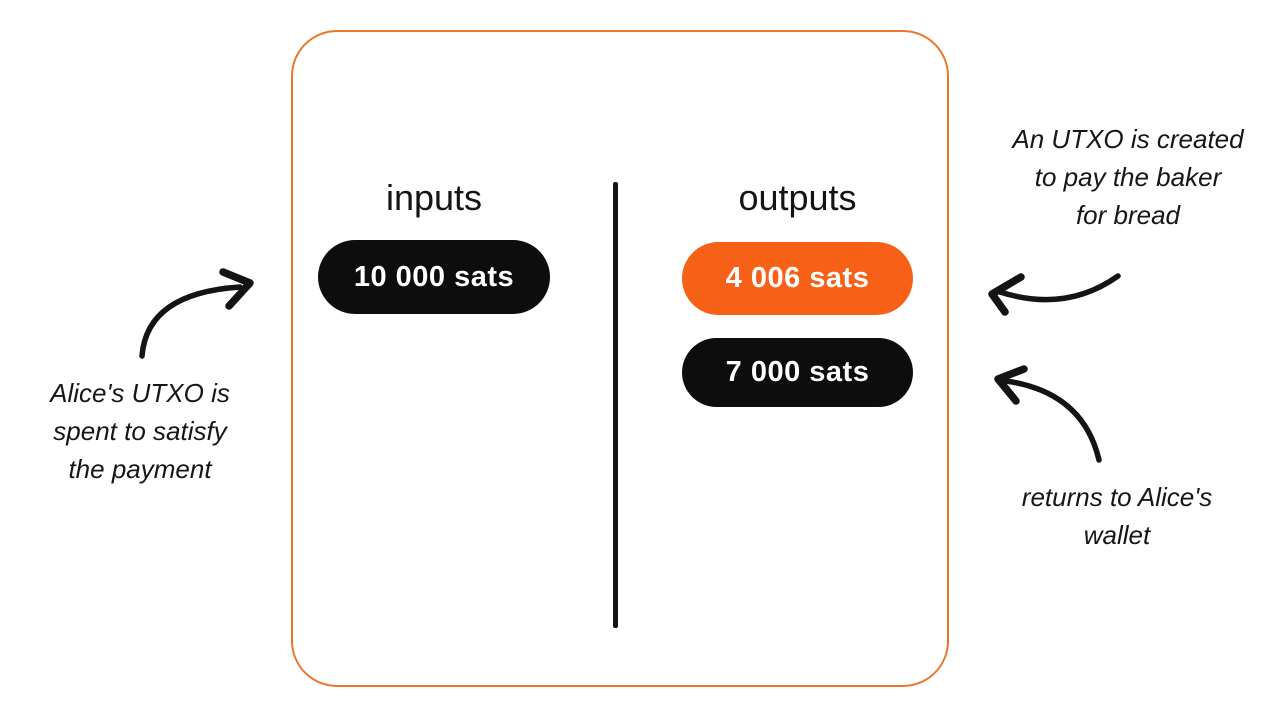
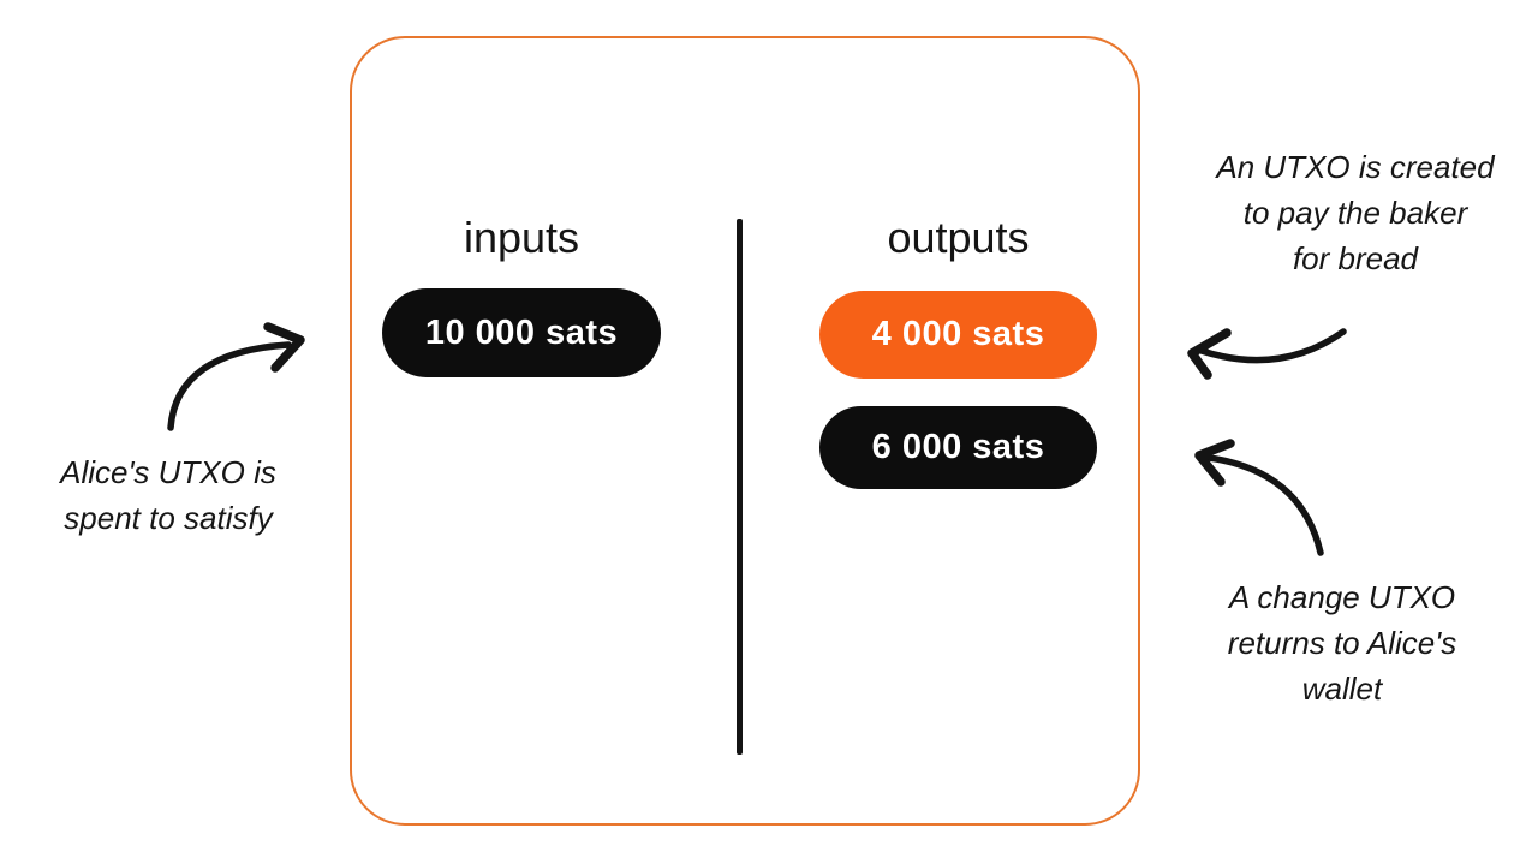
  inputs
  outputs
  10 000 sats
- 4 006 sats
+ 4 000 sats
- 7 000 sats
+ 6 000 sats
  Alice's UTXO is
  spent to satisfy
- the payment
  An UTXO is created
  to pay the baker
  for bread
+ A change UTXO
  returns to Alice's
  wallet
